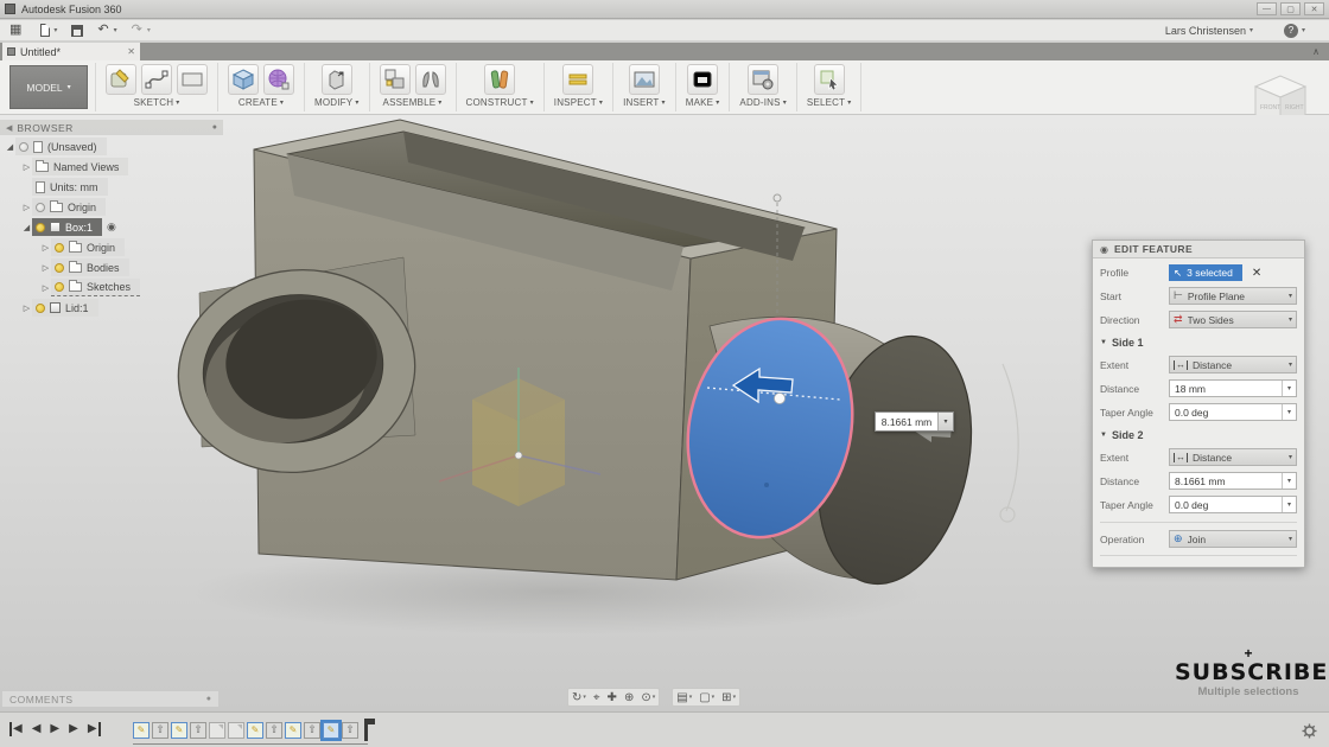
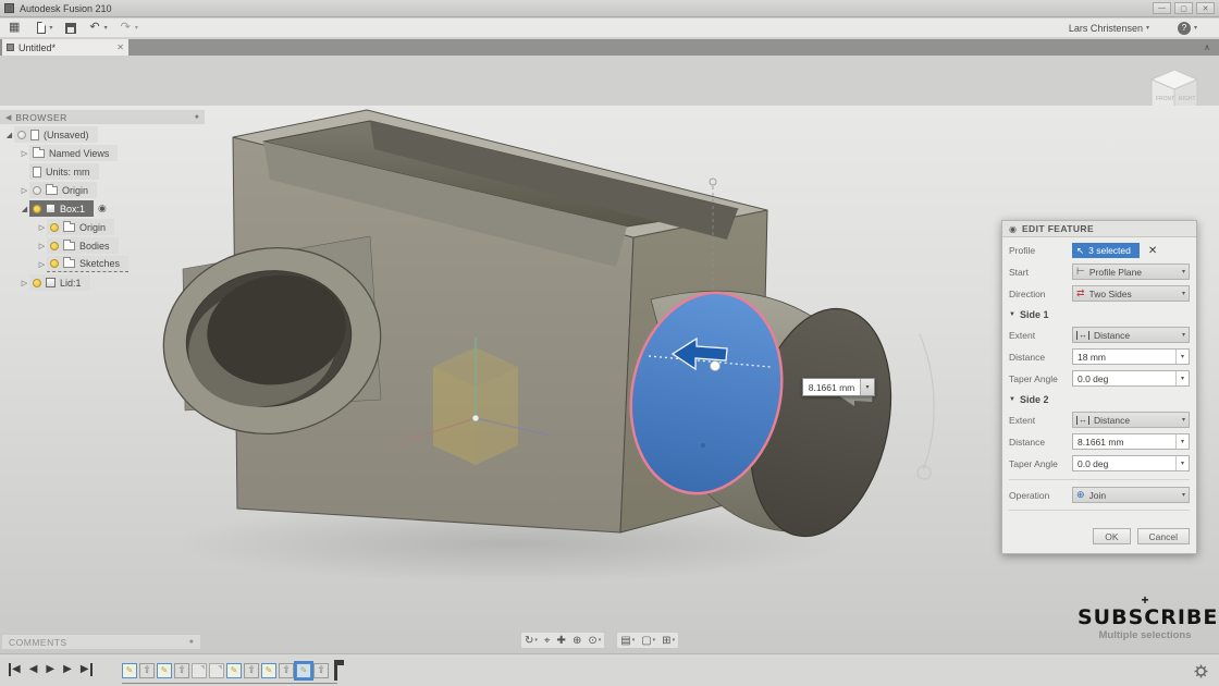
- Autodesk Fusion 360
+ Autodesk Fusion 210
  ▦
  ↶
  ↷
  Lars Christensen
  ?
  Untitled*
  ✕
  ∧
- MODEL
- SKETCH
- CREATE
- MODIFY
- ASSEMBLE
- CONSTRUCT
- INSPECT
- INSERT
- MAKE
- ADD-INS
- SELECT
  BROWSER
  (Unsaved)
  Named Views
  Units: mm
  Origin
  Box:1
  ◉
  Origin
  Bodies
  Sketches
  Lid:1
  ◉
  EDIT FEATURE
  Profile
  ↖
  3 selected
  ✕
  Start
  ⊢
  Profile Plane
  Direction
  ⇄
  Two Sides
  Side 1
  Extent
  ↔
  Distance
  Distance
  18 mm
  Taper Angle
  0.0 deg
  Side 2
  Extent
  ↔
  Distance
  Distance
  8.1661 mm
  Taper Angle
  0.0 deg
  Operation
  ⊕
  Join
+ OK
+ Cancel
  8.1661 mm
  COMMENTS
  ↻
  ⌖
  ✚
  ⊕
  ⊙
  ▤
  ▢
  ⊞
  +
  SUBSCRIBE
  Multiple selections
  ◀
  ◀
  ▶
  ▶
  ▶
  ✎
  ⇧
  ✎
  ⇧
  ✎
  ⇧
  ✎
  ⇧
  ✎
  ⇧
